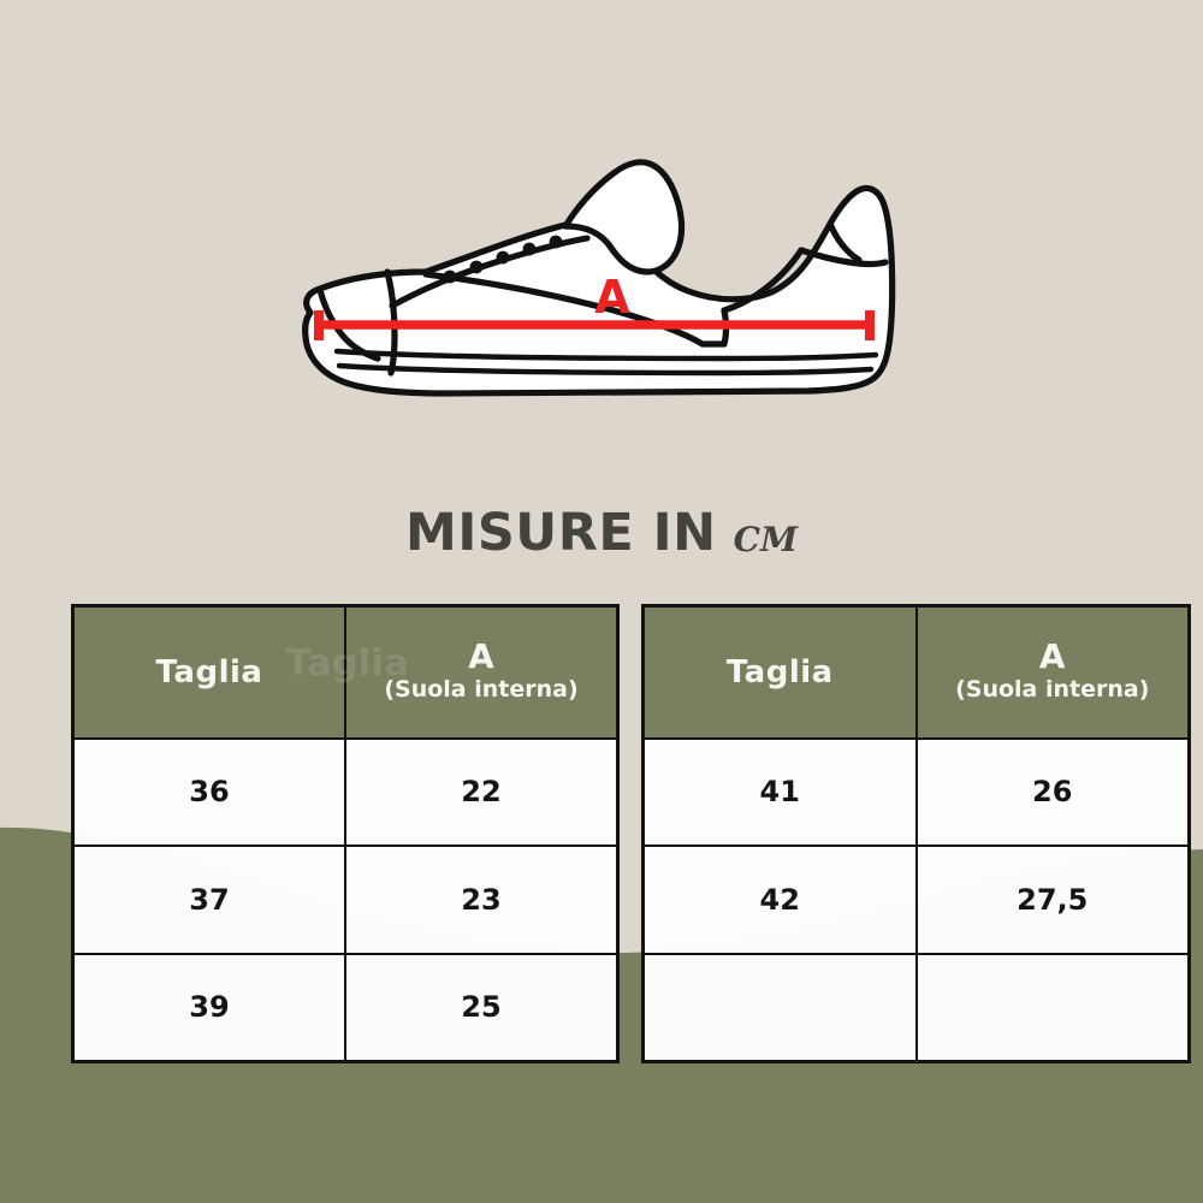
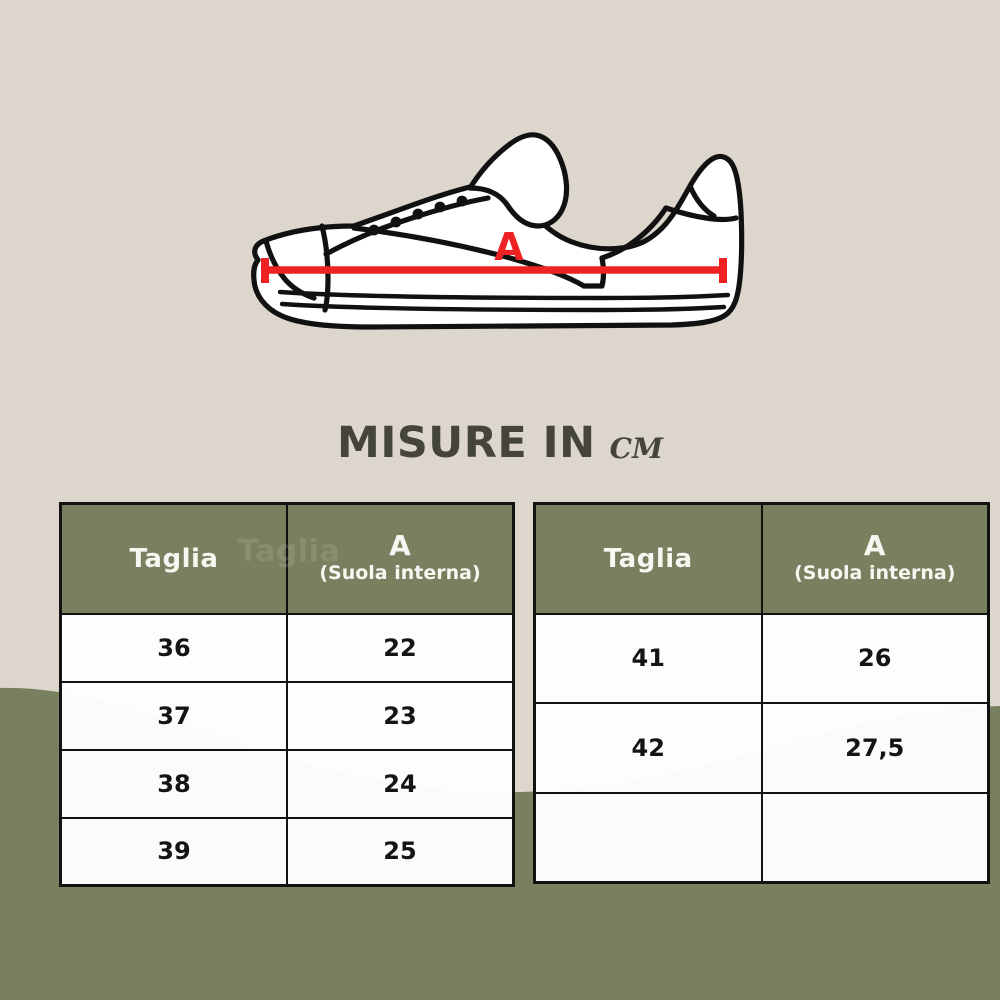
  A
  MISURE IN
  cm
  Taglia	A (Suola interna)
  36	22
  37	23
+ 38	24
  39	25
  Taglia
  Taglia	A (Suola interna)
  41	26
  42	27,5
